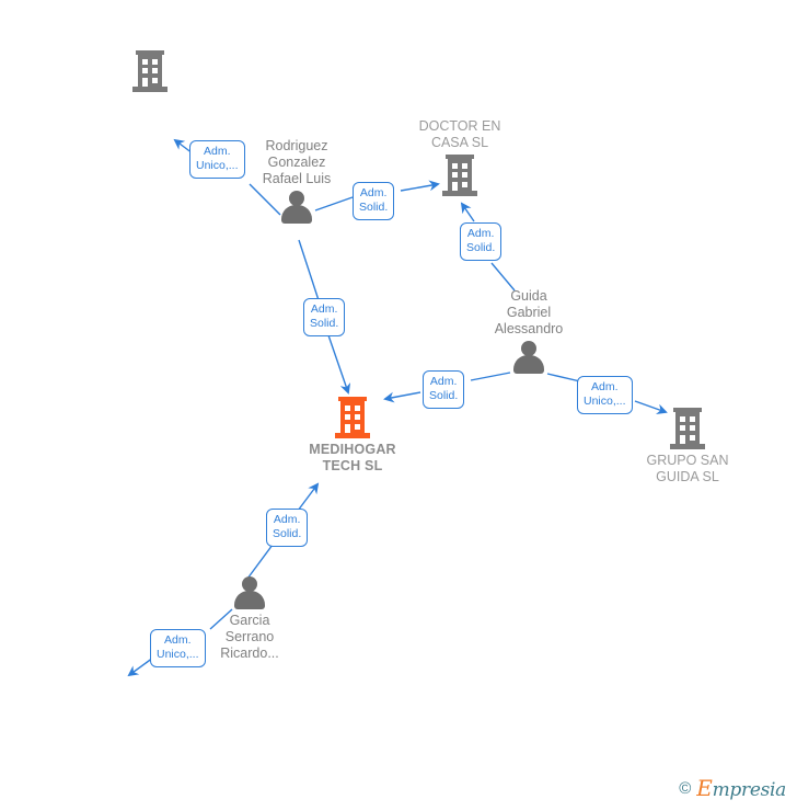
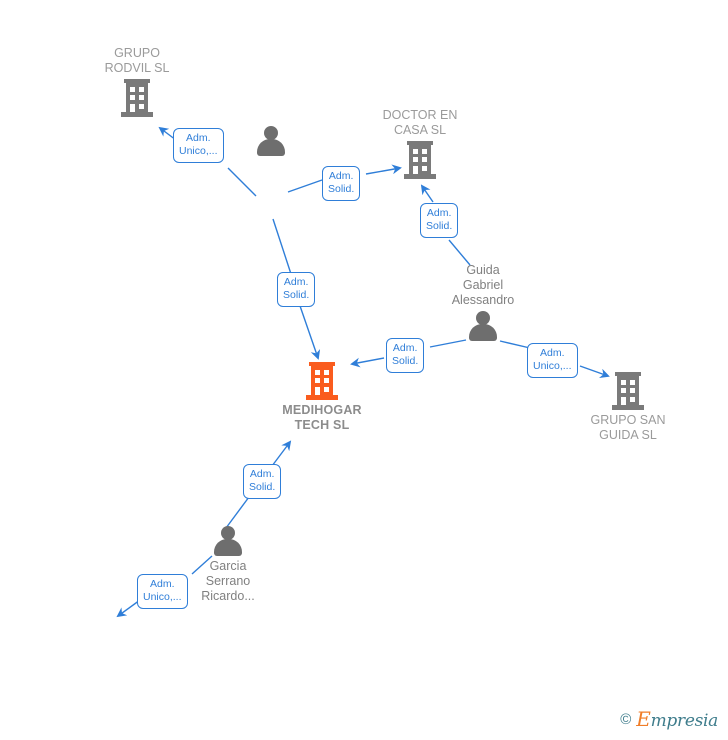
+ GRUPO
+ RODVIL SL
  DOCTOR EN
  CASA SL
  MEDIHOGAR
  TECH SL
  GRUPO SAN
  GUIDA SL
- Rodriguez
- Gonzalez
- Rafael Luis
  Guida
  Gabriel
  Alessandro
  Garcia
  Serrano
  Ricardo...
  Adm.
  Unico,...
  Adm.
  Solid.
  Adm.
  Solid.
  Adm.
  Solid.
  Adm.
  Solid.
  Adm.
  Unico,...
  Adm.
  Solid.
  Adm.
  Unico,...
  ©
  Empresia
